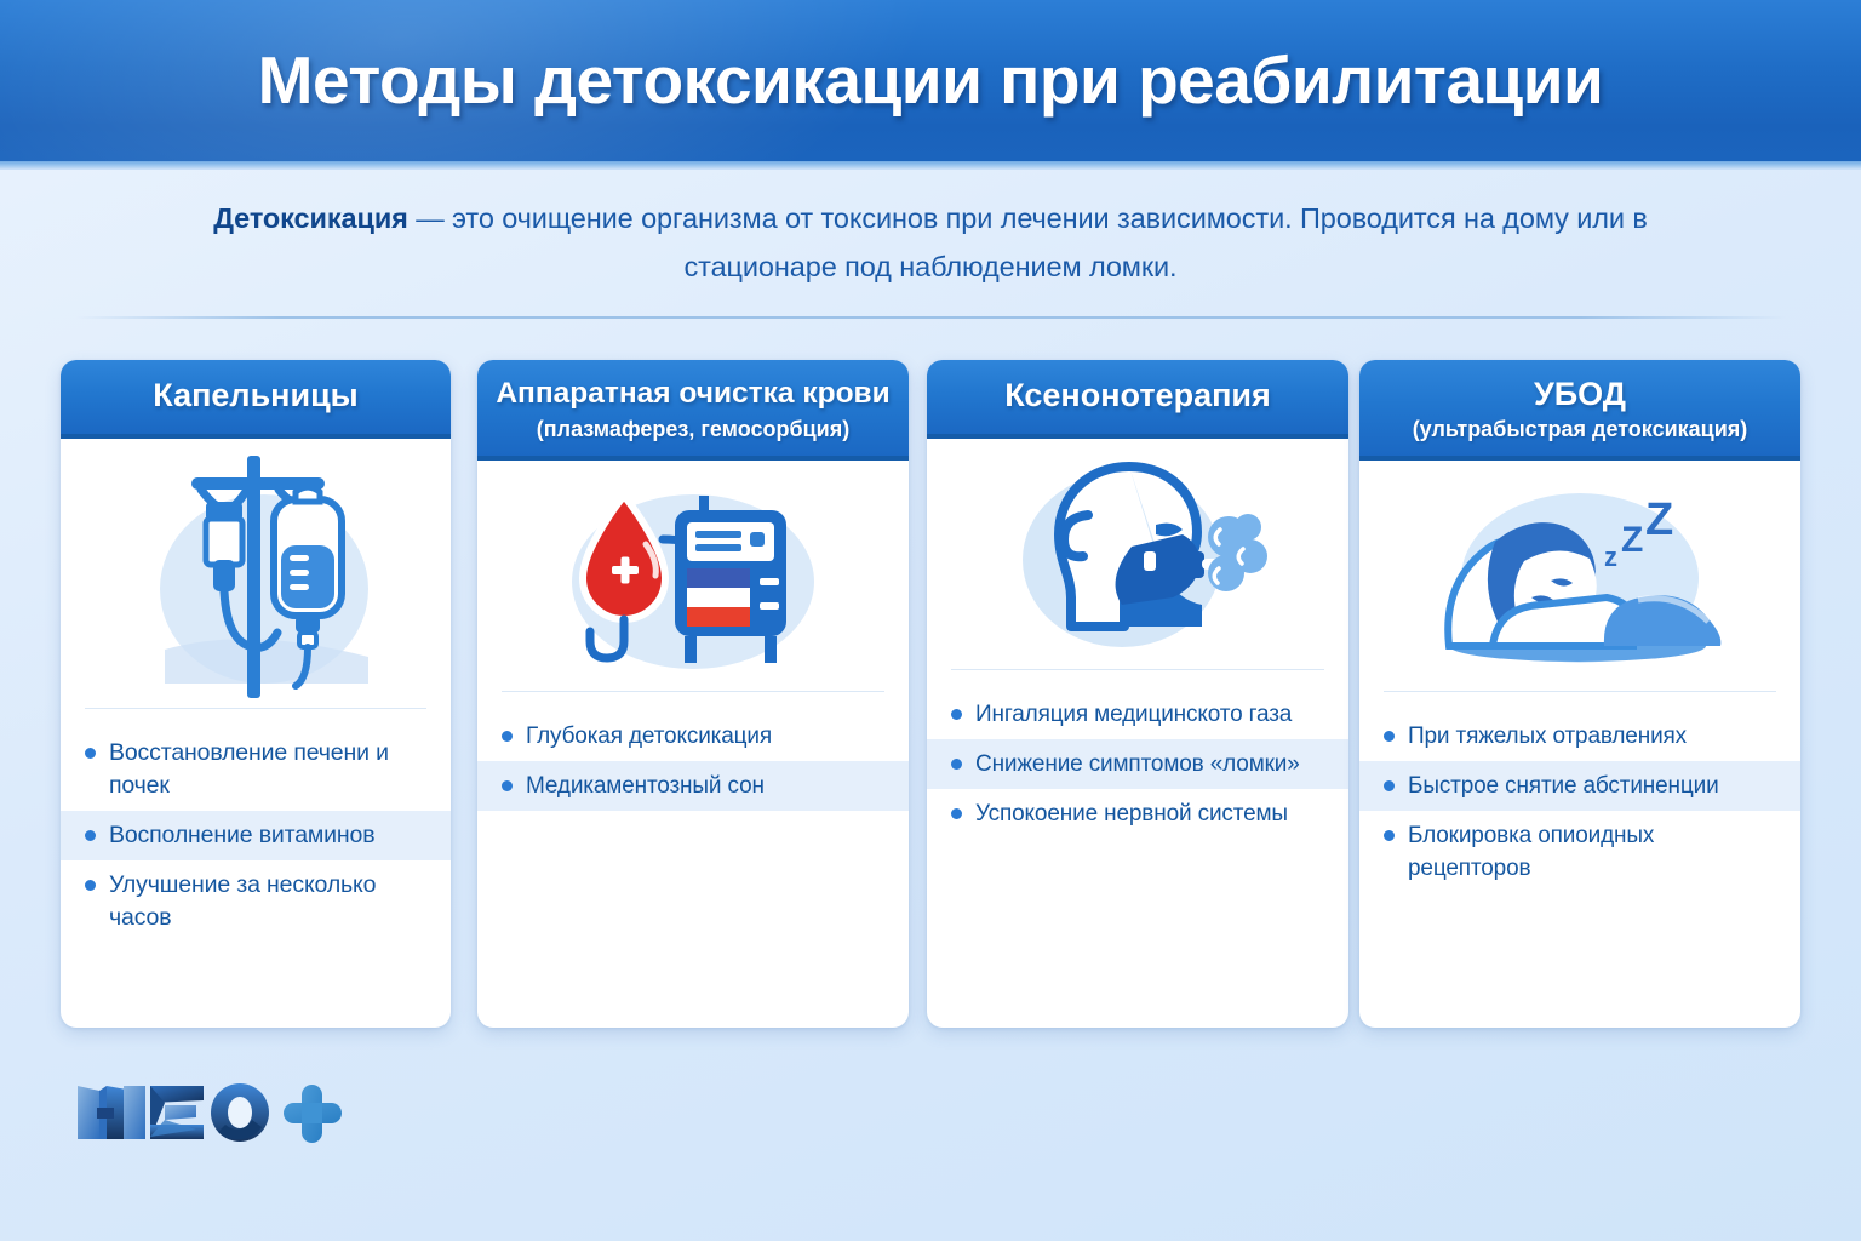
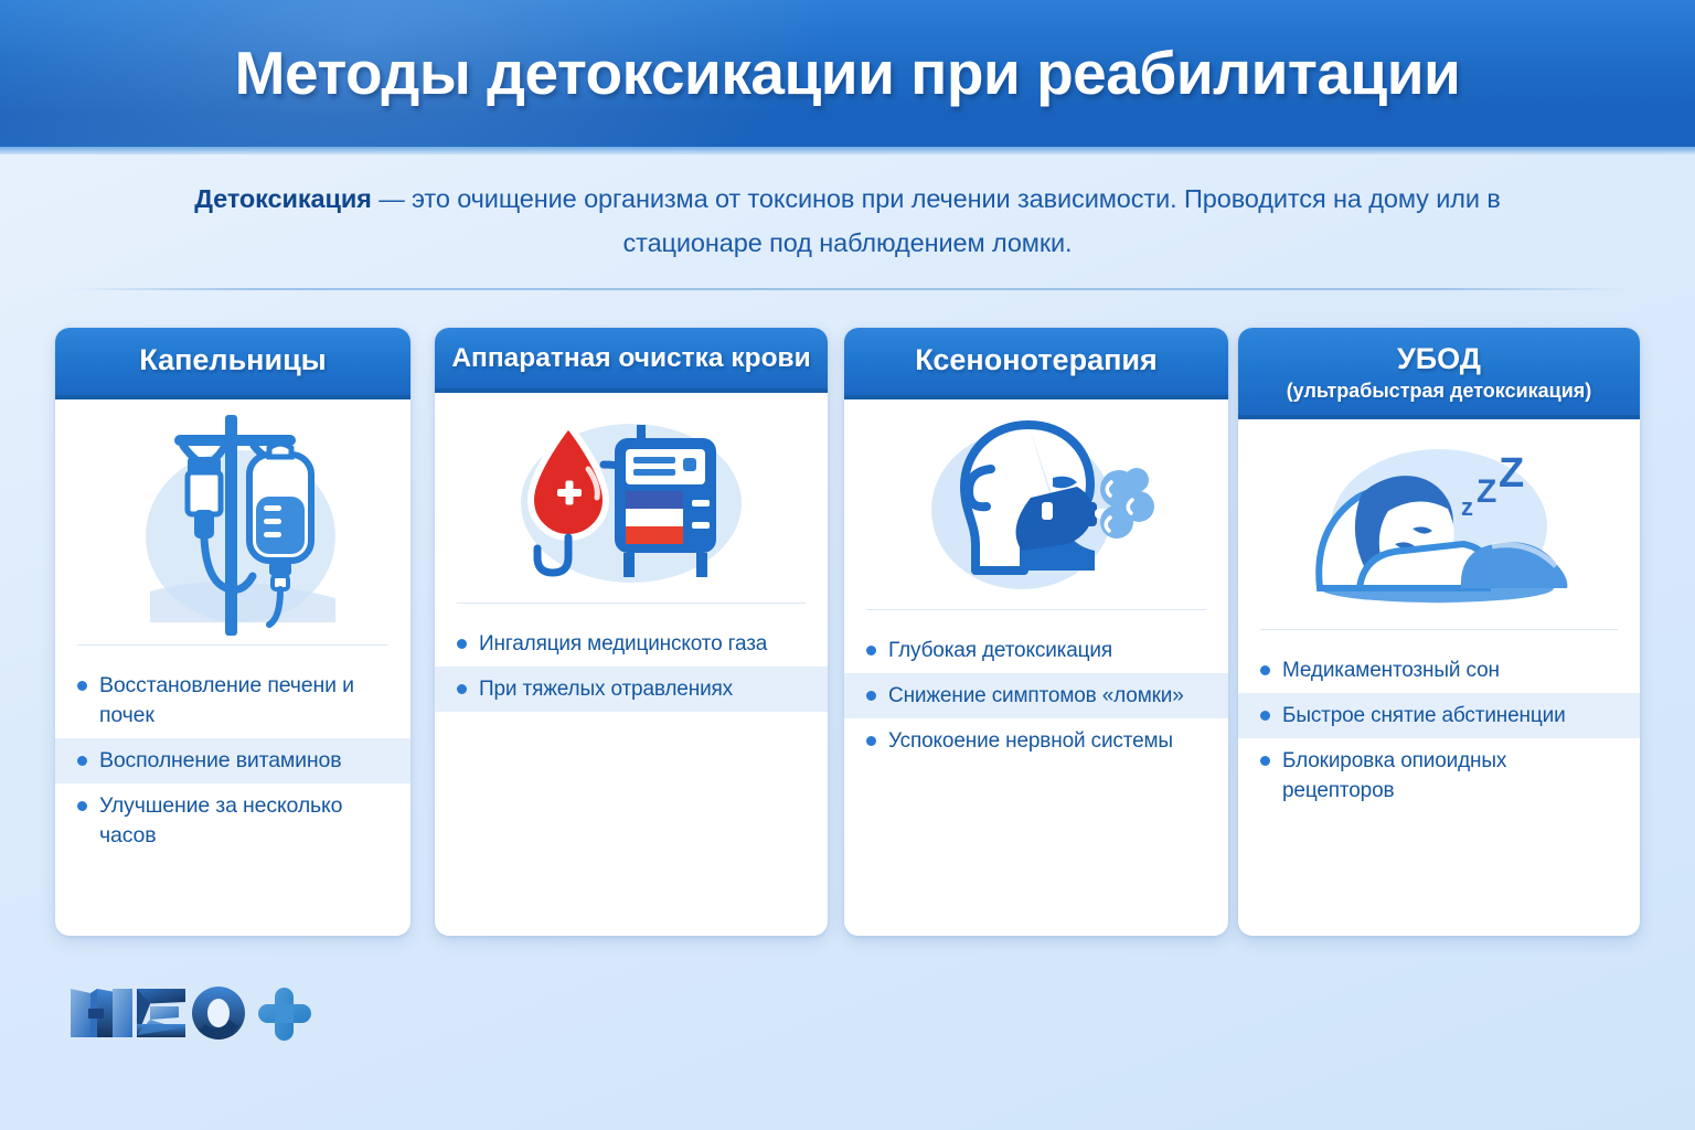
  Методы детоксикации при реабилитации
  Детоксикация — это очищение организма от токсинов при лечении зависимости. Проводится на дому или в стационаре под наблюдением ломки.
  Капельницы
  Восстановление печени и почек
  Восполнение витаминов
  Улучшение за несколько часов
  Аппаратная очистка крови
- (плазмаферез, гемосорбция)
- Глубокая детоксикация
+ Ингаляция медицинското газа
- Медикаментозный сон
+ При тяжелых отравлениях
  Ксенонотерапия
- Ингаляция медицинското газа
+ Глубокая детоксикация
  Снижение симптомов «ломки»
  Успокоение нервной системы
  УБОД
  (ультрабыстрая детоксикация)
  z
  Z
  Z
- При тяжелых отравлениях
+ Медикаментозный сон
  Быстрое снятие абстиненции
  Блокировка опиоидных рецепторов
